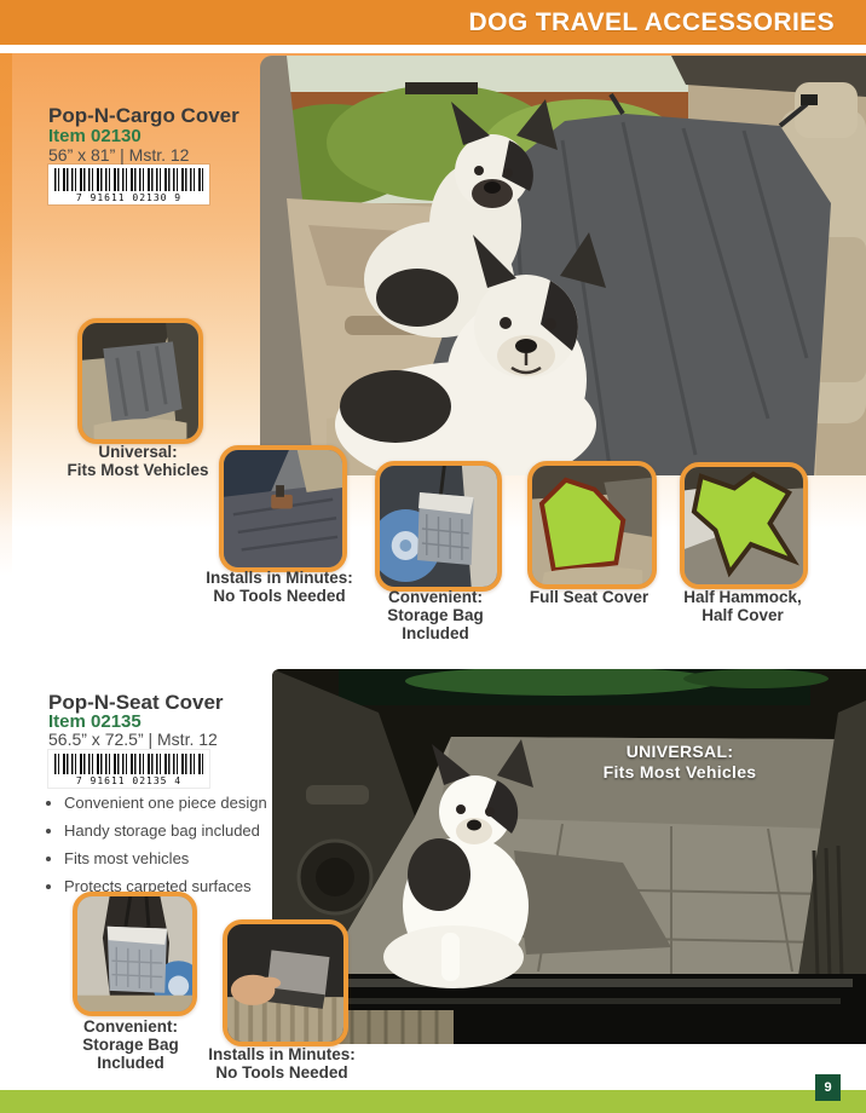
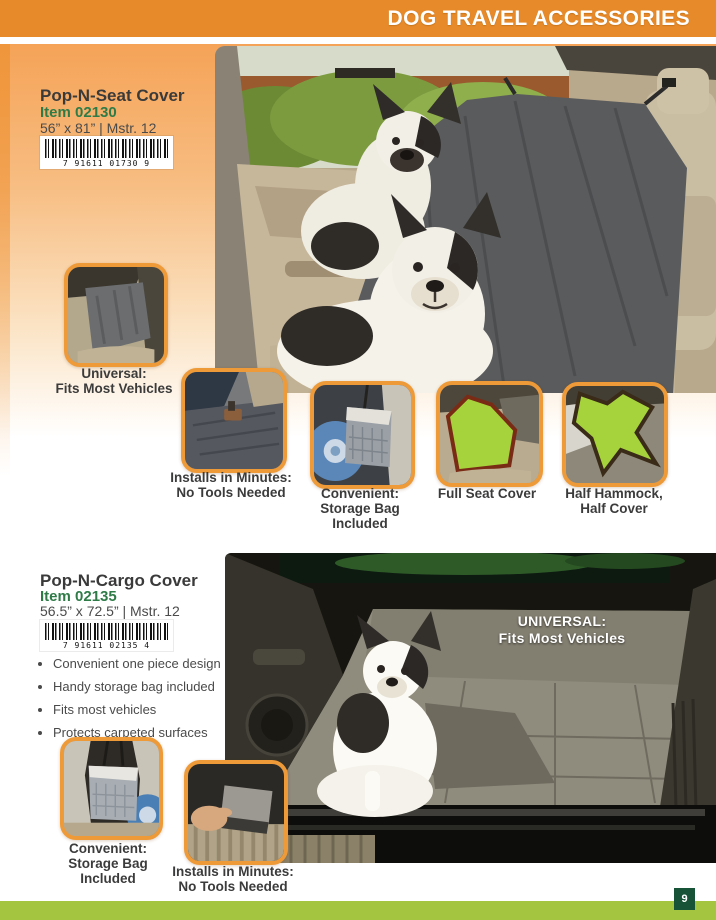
  DOG TRAVEL ACCESSORIES
- Pop-N-Cargo Cover
+ Pop-N-Seat Cover
  Item 02130
  56” x 81” | Mstr. 12
- 7 91611 02130 9
+ 7 91611 01730 9
  Universal:
  Fits Most Vehicles
  Installs in Minutes:
  No Tools Needed
  Convenient:
  Storage Bag
  Included
  Full Seat Cover
  Half Hammock,
  Half Cover
  UNIVERSAL:
  Fits Most Vehicles
- Pop-N-Seat Cover
+ Pop-N-Cargo Cover
  Item 02135
  56.5” x 72.5” | Mstr. 12
  7 91611 02135 4
  Convenient one piece design
  Handy storage bag included
  Fits most vehicles
  Protects carpeted surfaces
  Convenient:
  Storage Bag
  Included
  Installs in Minutes:
  No Tools Needed
  9
